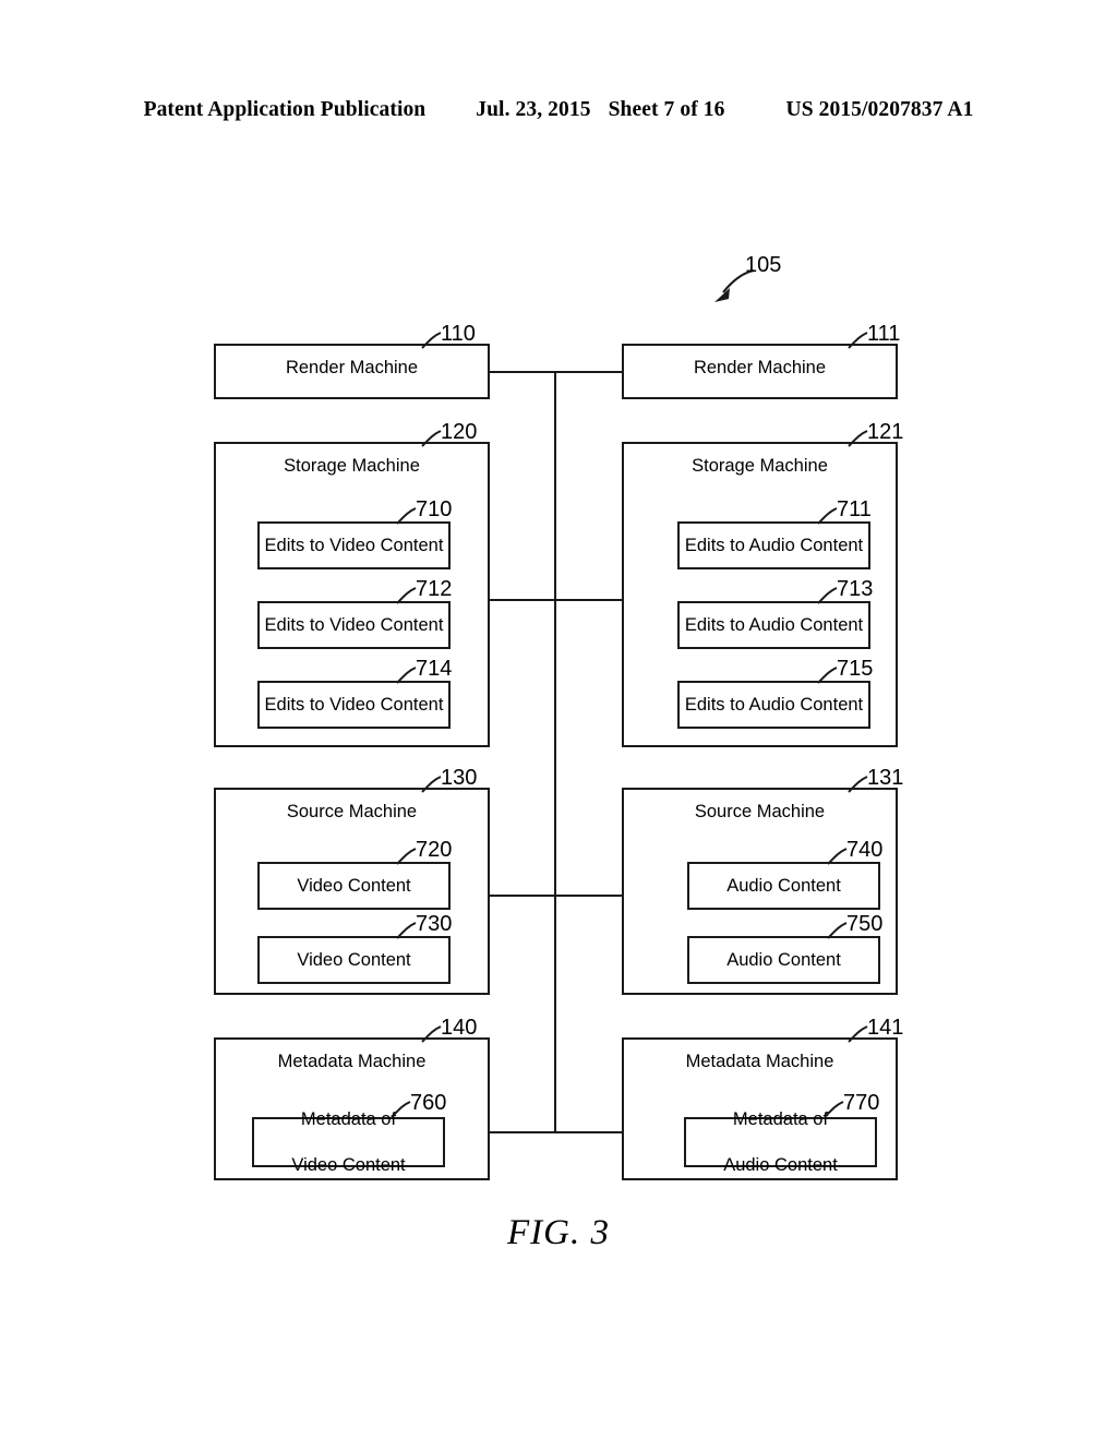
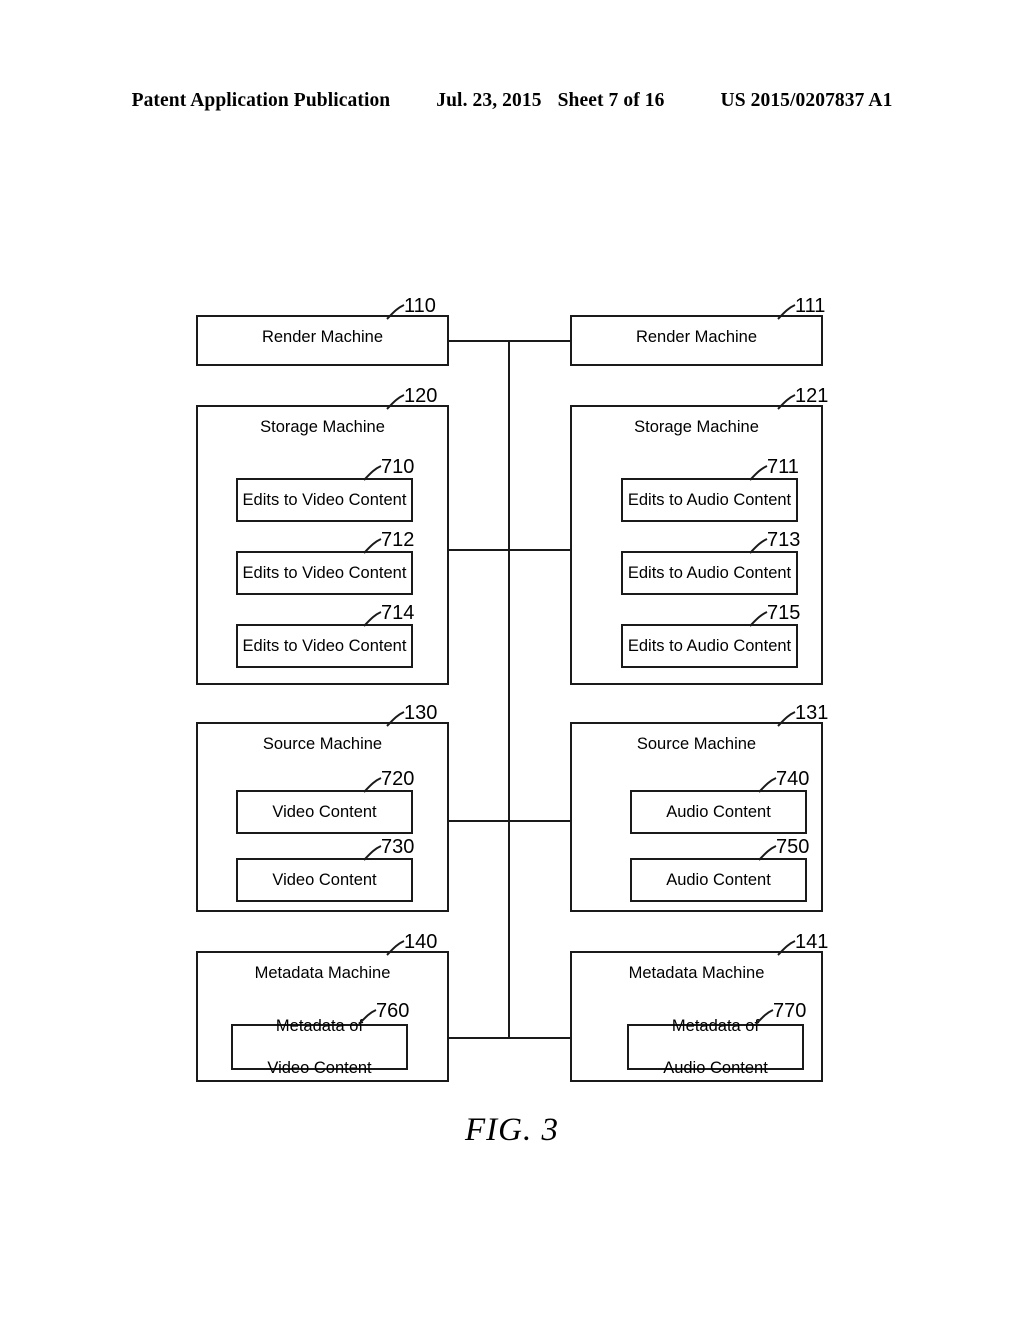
  Patent Application Publication
  Jul. 23, 2015
  Sheet 7 of 16
  US 2015/0207837 A1
- 105
  Render Machine
  110
  Render Machine
  111
  Storage Machine
  Edits to Video Content
  Edits to Video Content
  Edits to Video Content
  120
  710
  712
  714
  Storage Machine
  Edits to Audio Content
  Edits to Audio Content
  Edits to Audio Content
  121
  711
  713
  715
  Source Machine
  Video Content
  Video Content
  130
  720
  730
  Source Machine
  Audio Content
  Audio Content
  131
  740
  750
  Metadata Machine
  Metadata of
  Video Content
  140
  760
  Metadata Machine
  Metadata of
  Audio Content
  141
  770
  FIG. 3
